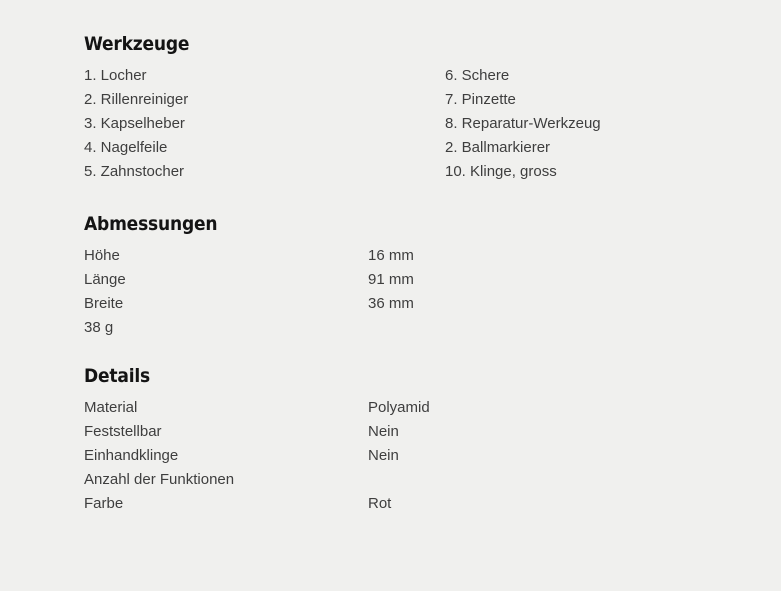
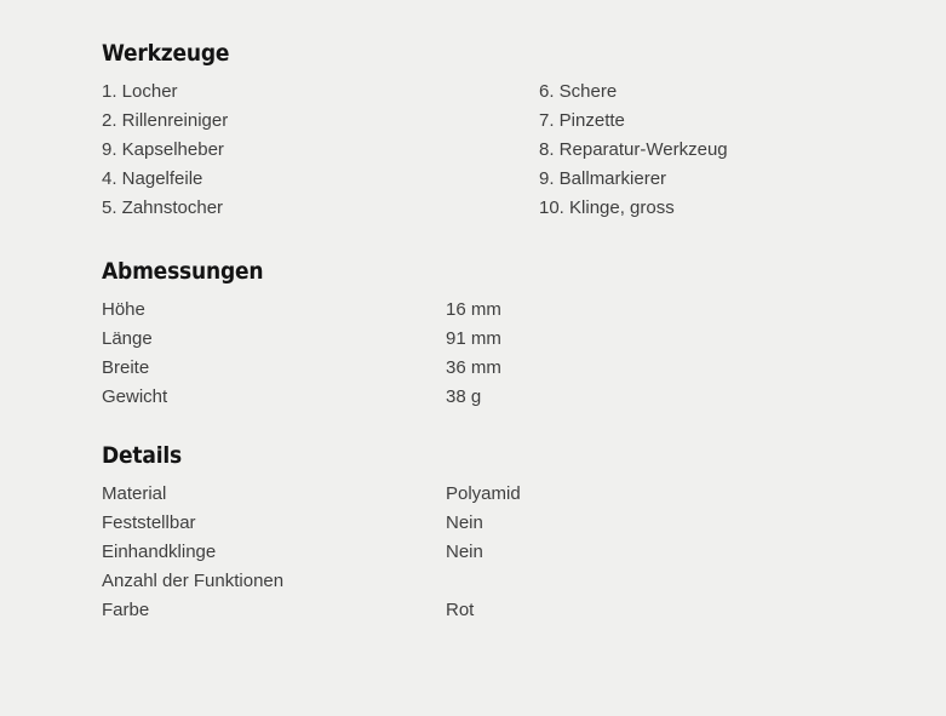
  Werkzeuge
  1. Locher
  2. Rillenreiniger
- 3. Kapselheber
+ 9. Kapselheber
  4. Nagelfeile
  5. Zahnstocher
  6. Schere
  7. Pinzette
  8. Reparatur-Werkzeug
- 2. Ballmarkierer
+ 9. Ballmarkierer
  10. Klinge, gross
  Abmessungen
  Höhe
  16 mm
  Länge
  91 mm
  Breite
  36 mm
+ Gewicht
  38 g
  Details
  Material
  Polyamid
  Feststellbar
  Nein
  Einhandklinge
  Nein
  Anzahl der Funktionen
  Farbe
  Rot
